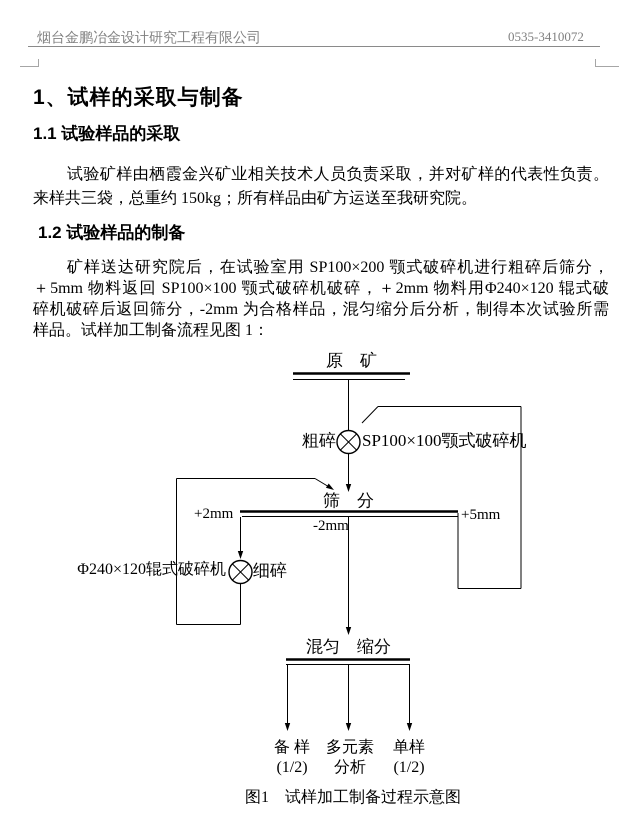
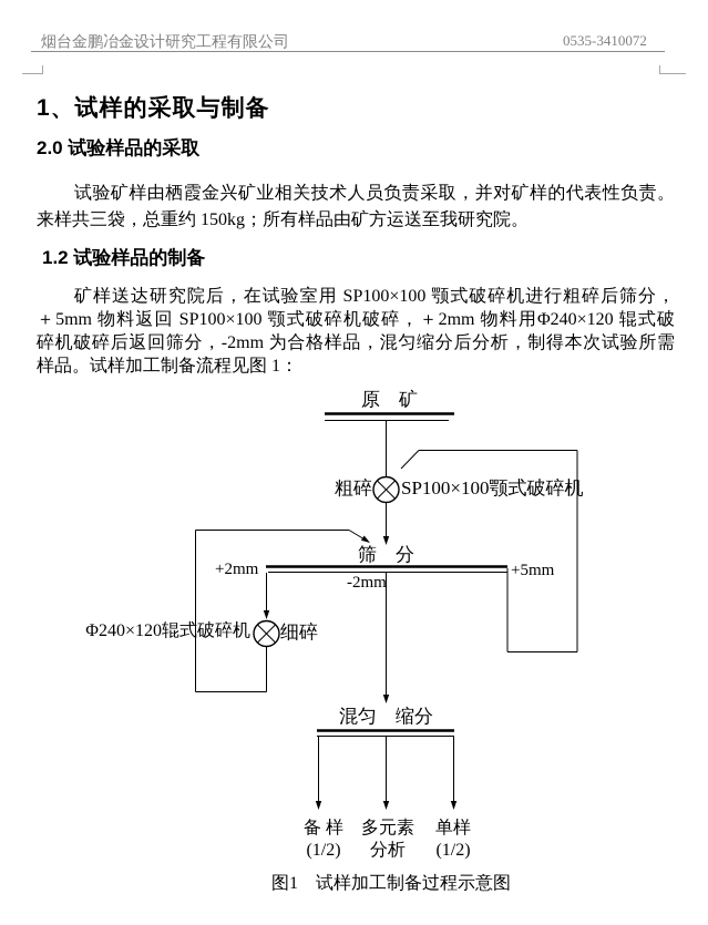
  烟台金鹏冶金设计研究工程有限公司
  0535-3410072
  1、试样的采取与制备
- 1.1 试验样品的采取
+ 2.0 试验样品的采取
  试验矿样由栖霞金兴矿业相关技术人员负责采取，并对矿样的代表性负责。
  来样共三袋，总重约 150kg；所有样品由矿方运送至我研究院。
  1.2 试验样品的制备
- 矿样送达研究院后，在试验室用 SP100×200 颚式破碎机进行粗碎后筛分，
+ 矿样送达研究院后，在试验室用 SP100×100 颚式破碎机进行粗碎后筛分，
  ＋5mm 物料返回 SP100×100 颚式破碎机破碎，＋2mm 物料用Φ240×120 辊式破
  碎机破碎后返回筛分，-2mm 为合格样品，混匀缩分后分析，制得本次试验所需
  样品。试样加工制备流程见图 1：
  原 矿
  粗碎
  SP100×100颚式破碎机
  筛 分
  +2mm
  -2mm
  +5mm
  Φ240×120辊式破碎机
  细碎
  混匀 缩分
  备 样
  (1/2)
  多元素
  分析
  单样
  (1/2)
  图1 试样加工制备过程示意图
